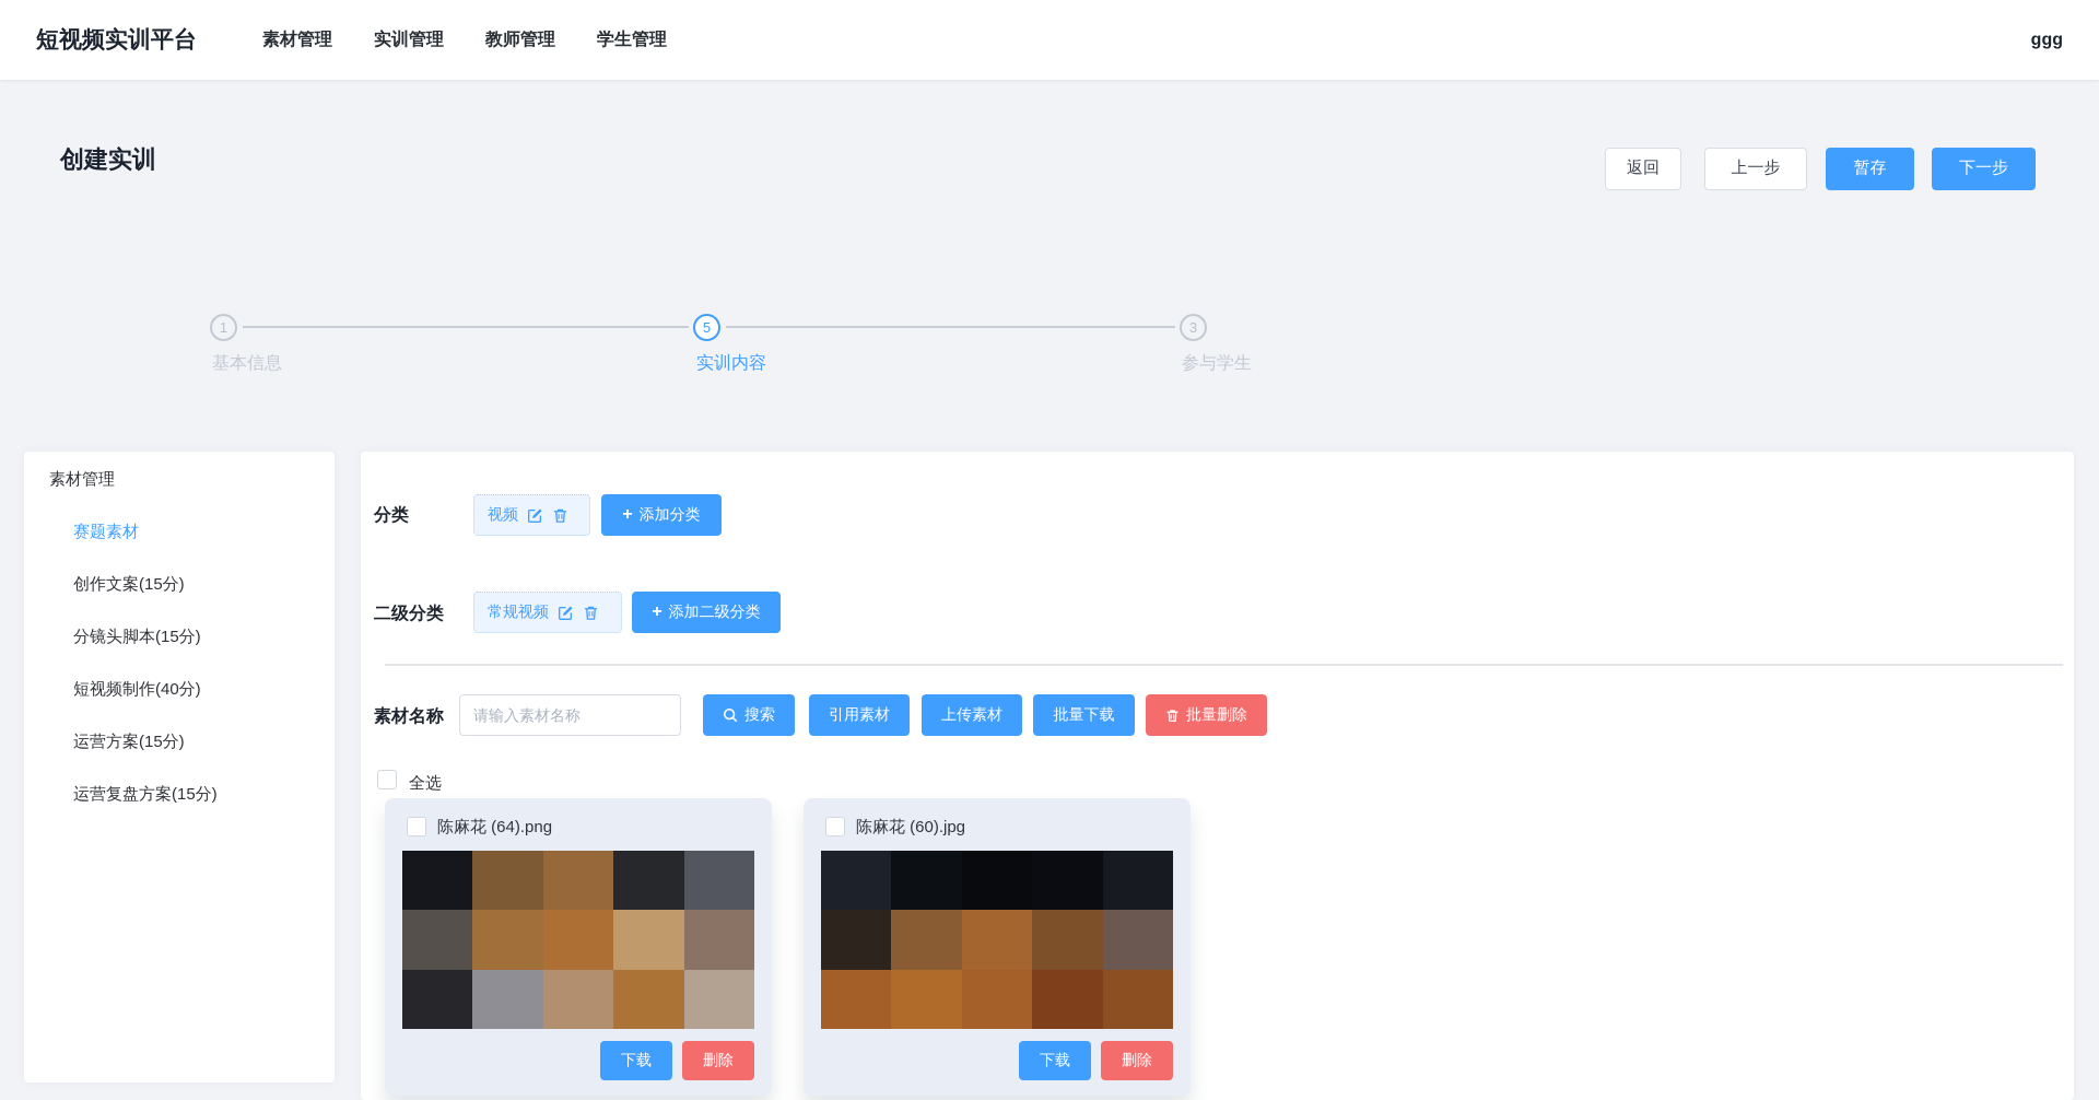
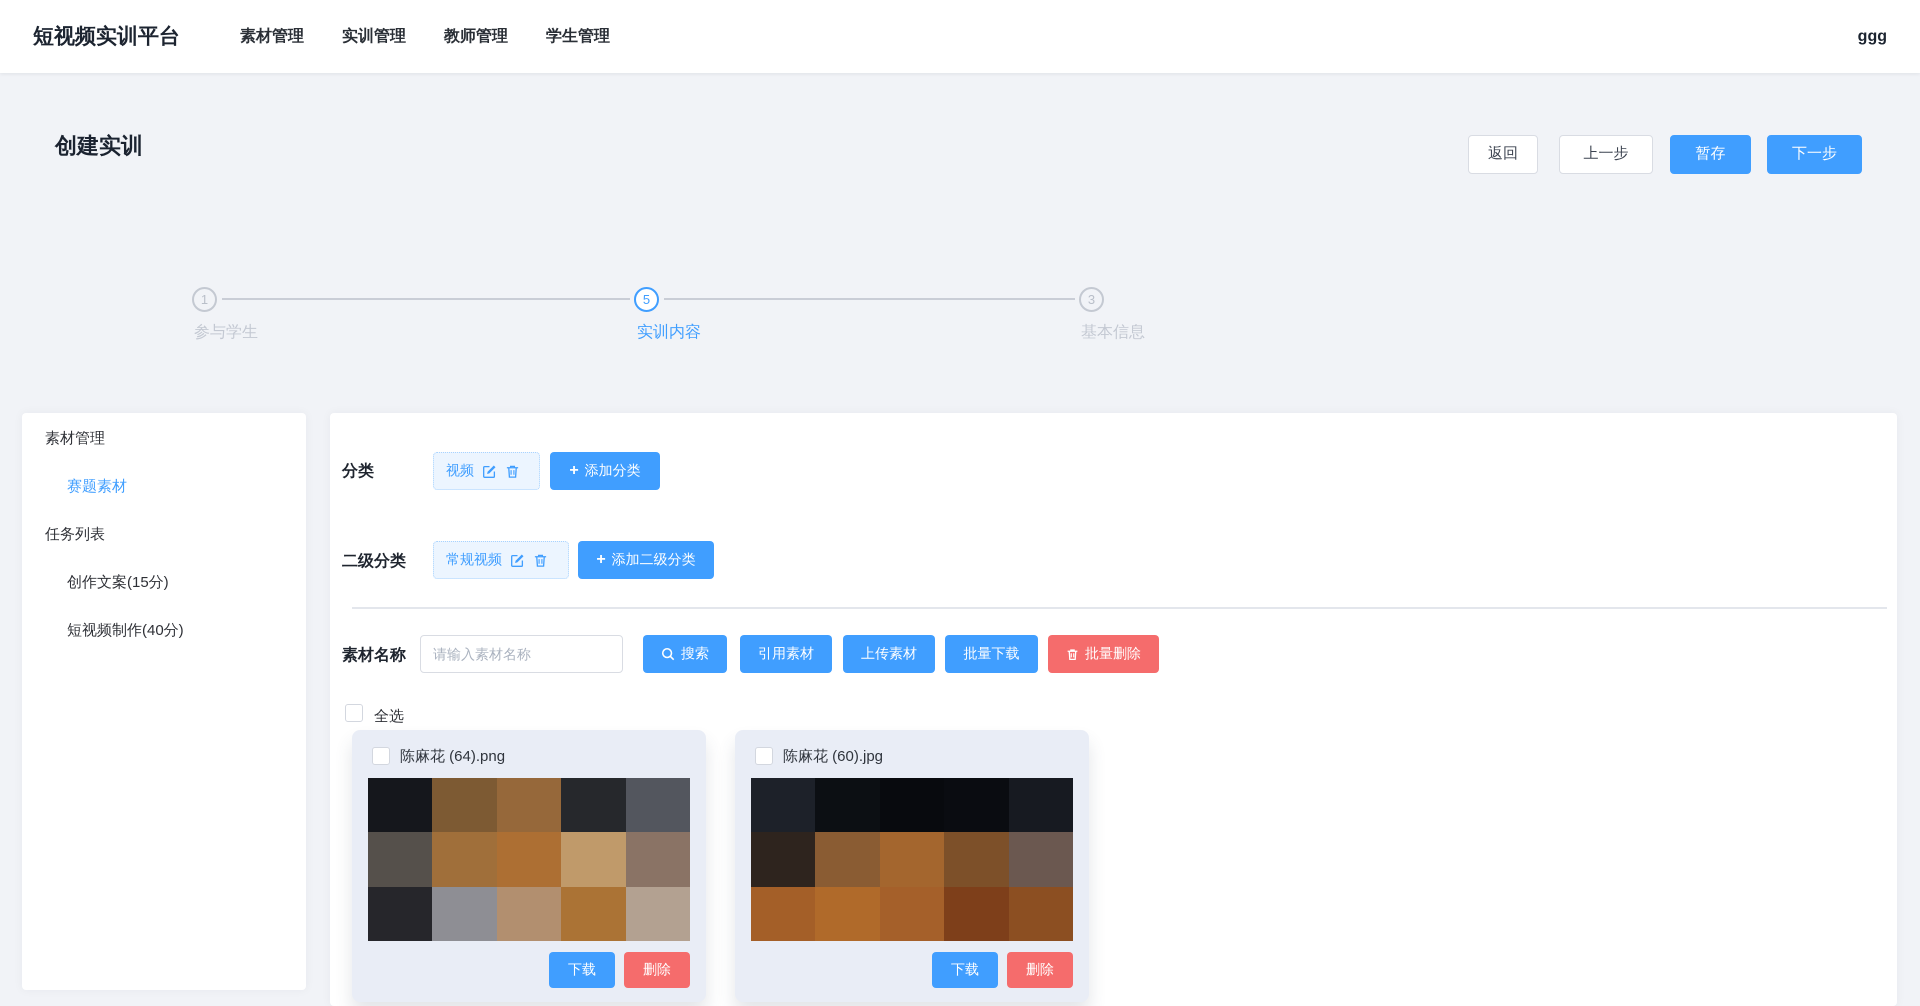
  短视频实训平台
  素材管理
  实训管理
  教师管理
  学生管理
  ggg
  创建实训
  返回
  上一步
  暂存
  下一步
  1
  5
  3
- 基本信息
+ 参与学生
  实训内容
- 参与学生
+ 基本信息
  素材管理
  赛题素材
+ 任务列表
  创作文案(15分)
- 分镜头脚本(15分)
  短视频制作(40分)
- 运营方案(15分)
- 运营复盘方案(15分)
  分类
  视频
  +
  添加分类
  二级分类
  常规视频
  +
  添加二级分类
  素材名称
  请输入素材名称
  搜索
  引用素材
  上传素材
  批量下载
  批量删除
  全选
  陈麻花 (64).png
  下载
  删除
  陈麻花 (60).jpg
  下载
  删除
